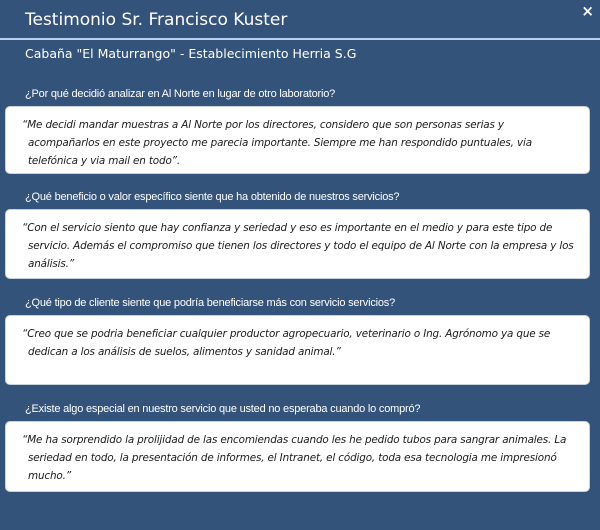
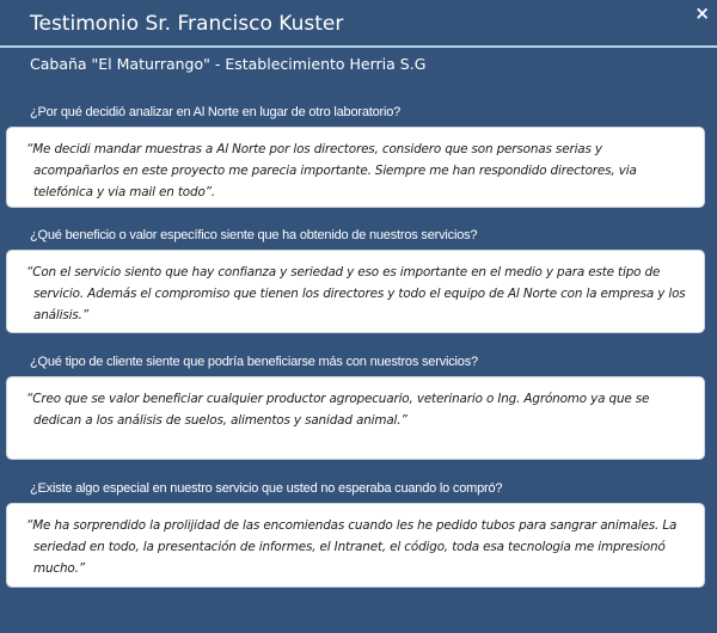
  Testimonio Sr. Francisco Kuster
  ×
  Cabaña "El Maturrango" - Establecimiento Herria S.G
  ¿Por qué decidió analizar en Al Norte en lugar de otro laboratorio?
- “Me decidi mandar muestras a Al Norte por los directores, considero que son personas serias y acompañarlos en este proyecto me parecia importante. Siempre me han respondido puntuales, via telefónica y via mail en todo”.
+ “Me decidi mandar muestras a Al Norte por los directores, considero que son personas serias y acompañarlos en este proyecto me parecia importante. Siempre me han respondido directores, via telefónica y via mail en todo”.
  ¿Qué beneficio o valor específico siente que ha obtenido de nuestros servicios?
  “Con el servicio siento que hay confianza y seriedad y eso es importante en el medio y para este tipo de servicio. Además el compromiso que tienen los directores y todo el equipo de Al Norte con la empresa y los análisis.”
- ¿Qué tipo de cliente siente que podría beneficiarse más con servicio servicios?
+ ¿Qué tipo de cliente siente que podría beneficiarse más con nuestros servicios?
- “Creo que se podria beneficiar cualquier productor agropecuario, veterinario o Ing. Agrónomo ya que se dedican a los análisis de suelos, alimentos y sanidad animal.”
+ “Creo que se valor beneficiar cualquier productor agropecuario, veterinario o Ing. Agrónomo ya que se dedican a los análisis de suelos, alimentos y sanidad animal.”
  ¿Existe algo especial en nuestro servicio que usted no esperaba cuando lo compró?
  “Me ha sorprendido la prolijidad de las encomiendas cuando les he pedido tubos para sangrar animales. La seriedad en todo, la presentación de informes, el Intranet, el código, toda esa tecnologia me impresionó mucho.”
